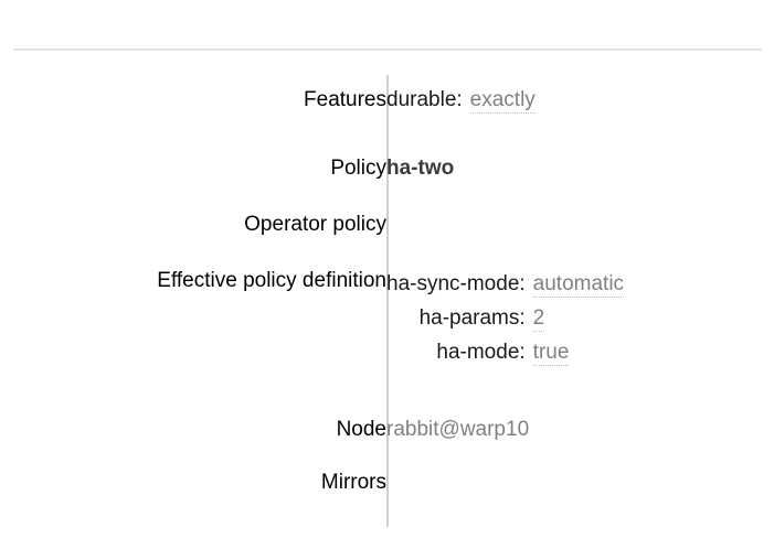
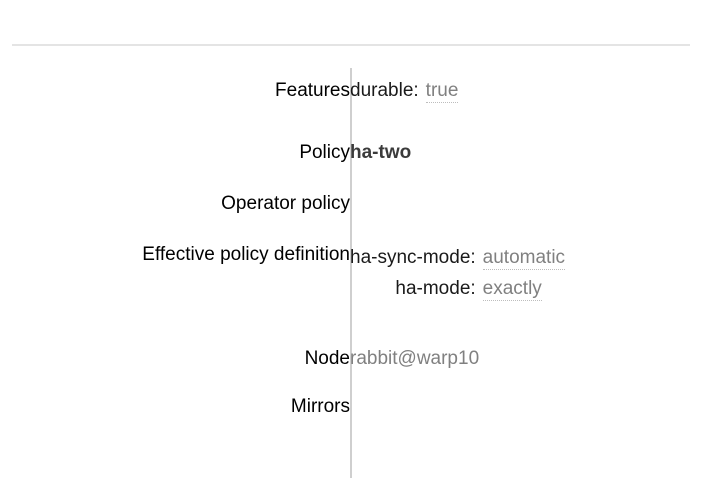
  Features
- durable:	exactly
+ durable:	true
  Policy	ha-two
  Operator policy
  Effective policy definition
  ha-sync-mode:	automatic
- ha-params:	2
- ha-mode:	true
+ ha-mode:	exactly
  Node	rabbit@warp10
  Mirrors
